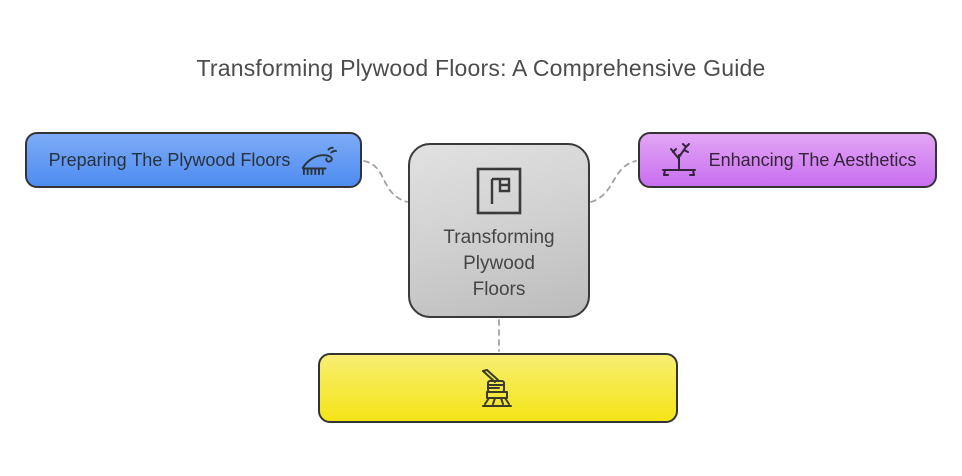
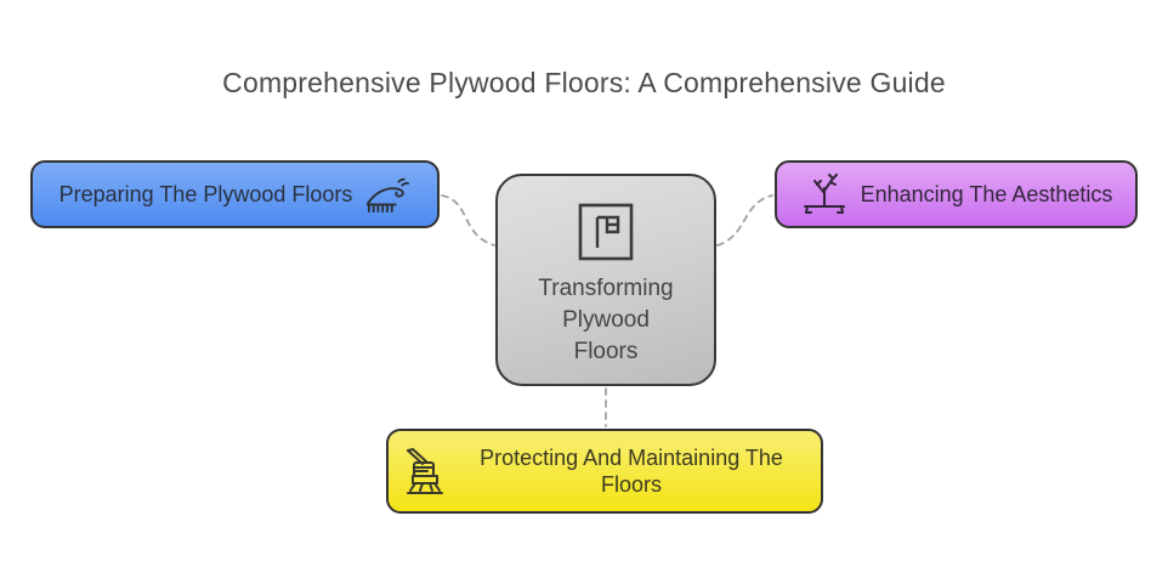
- Transforming Plywood Floors: A Comprehensive Guide
+ Comprehensive Plywood Floors: A Comprehensive Guide
  Transforming
  Plywood
  Floors
  Preparing The Plywood Floors
  Enhancing The Aesthetics
+ Protecting And Maintaining The Floors
